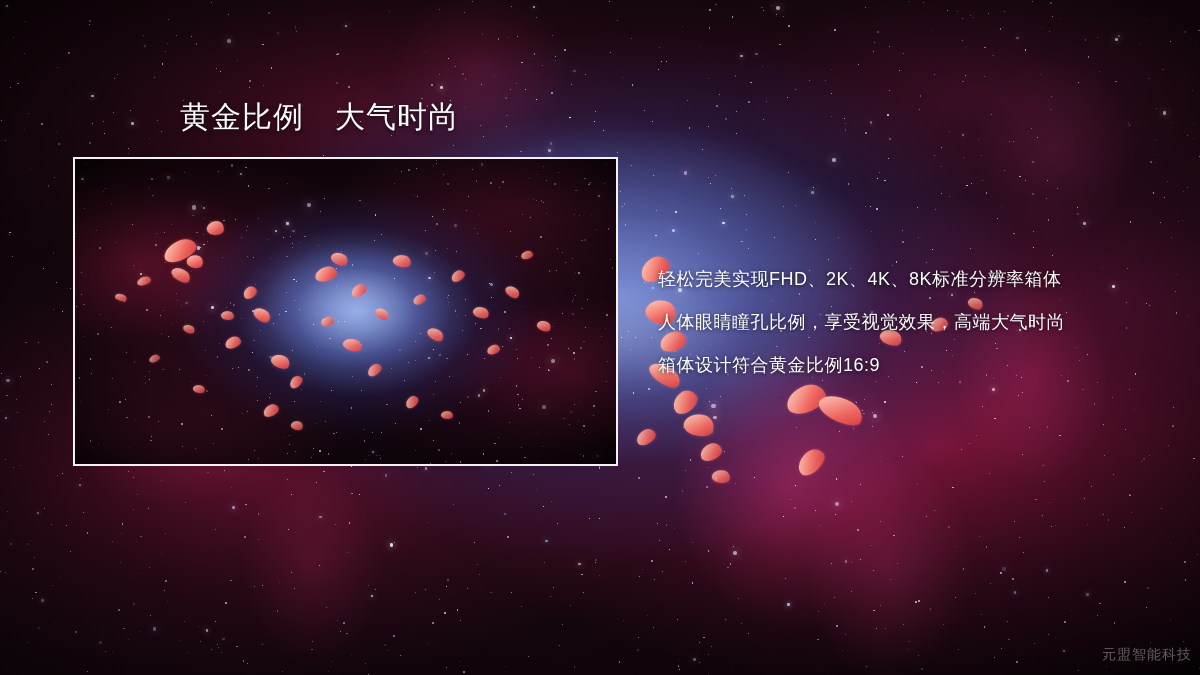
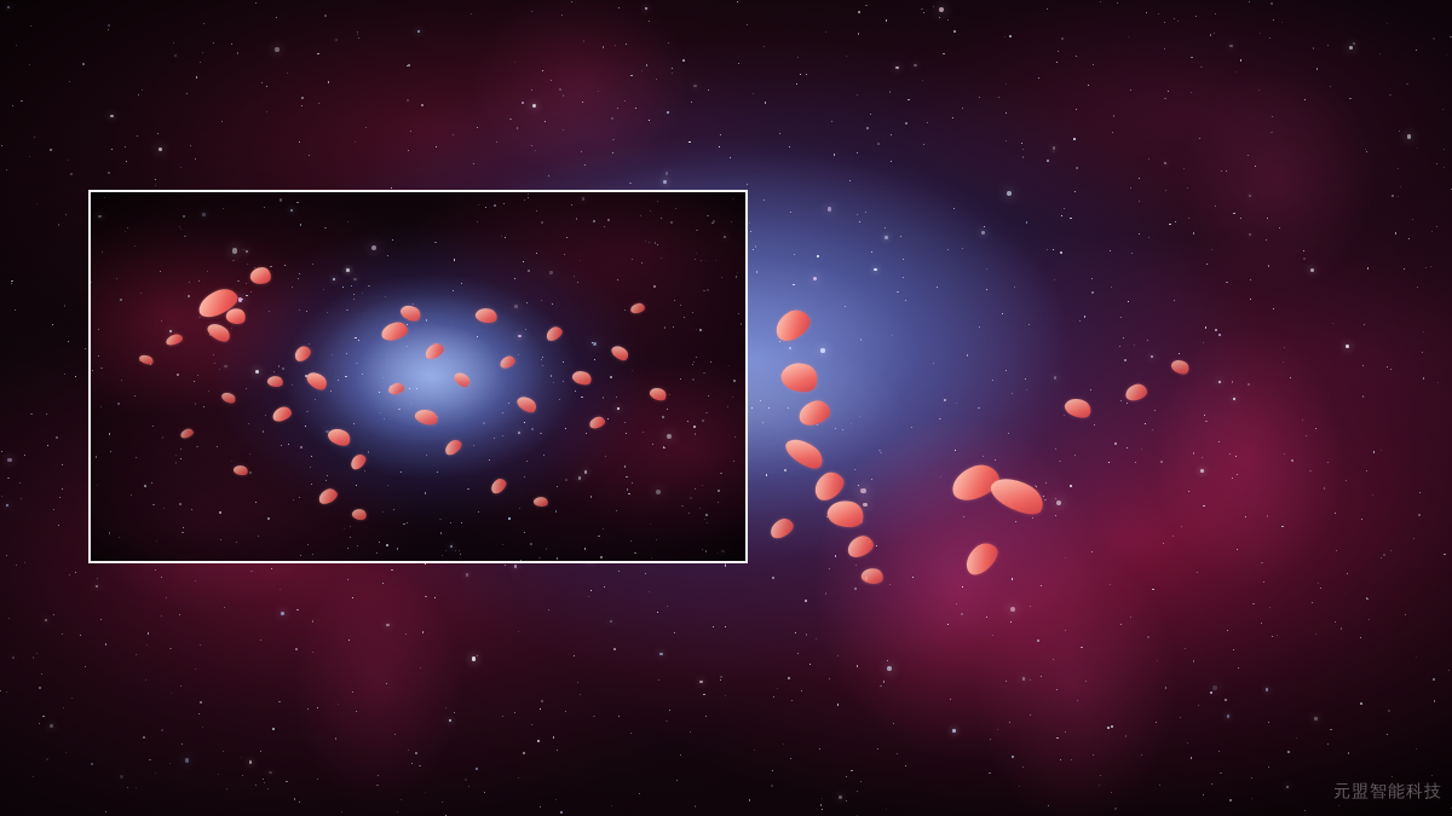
- 黄金比例 大气时尚
- 轻松完美实现FHD、2K、4K、8K标准分辨率箱体
- 人体眼睛瞳孔比例，享受视觉效果，高端大气时尚
- 箱体设计符合黄金比例16:9
  元盟智能科技
